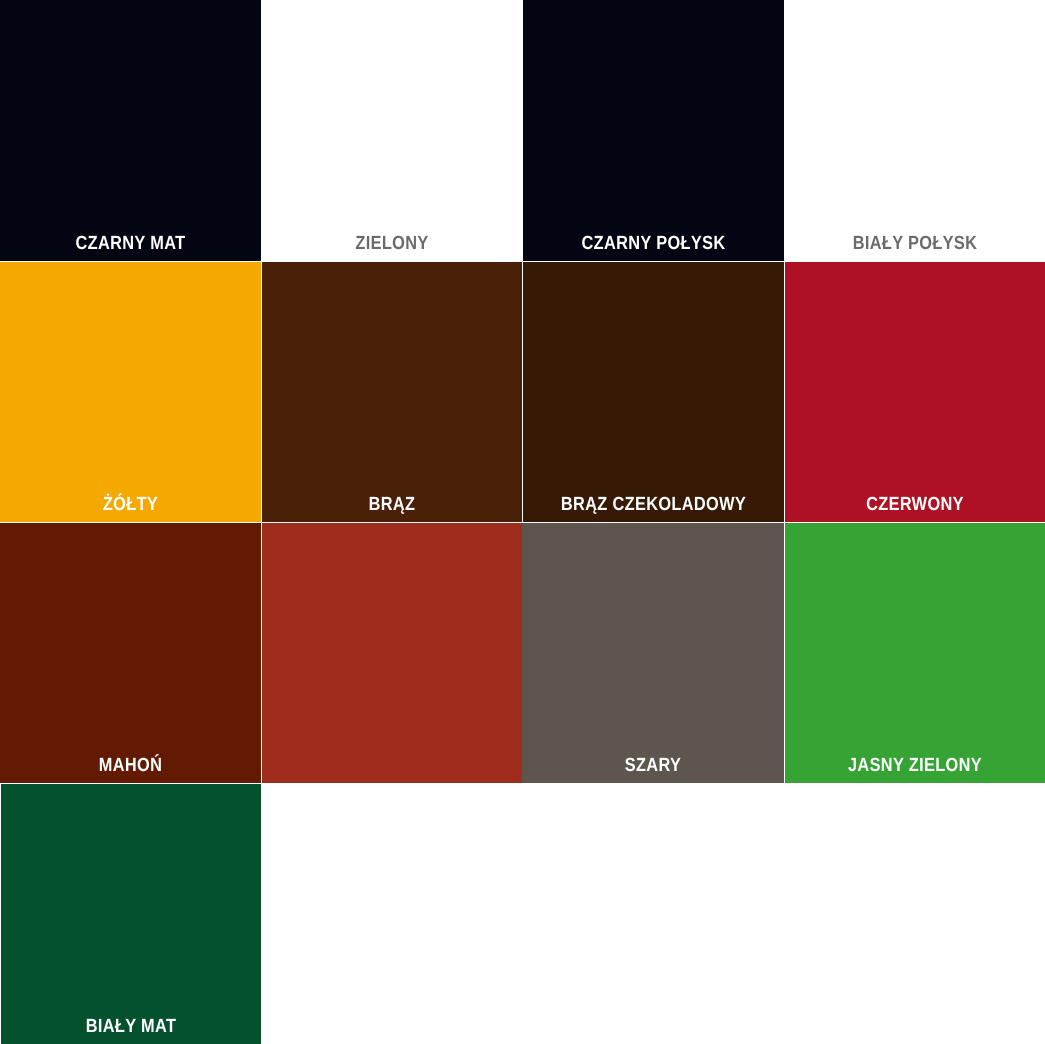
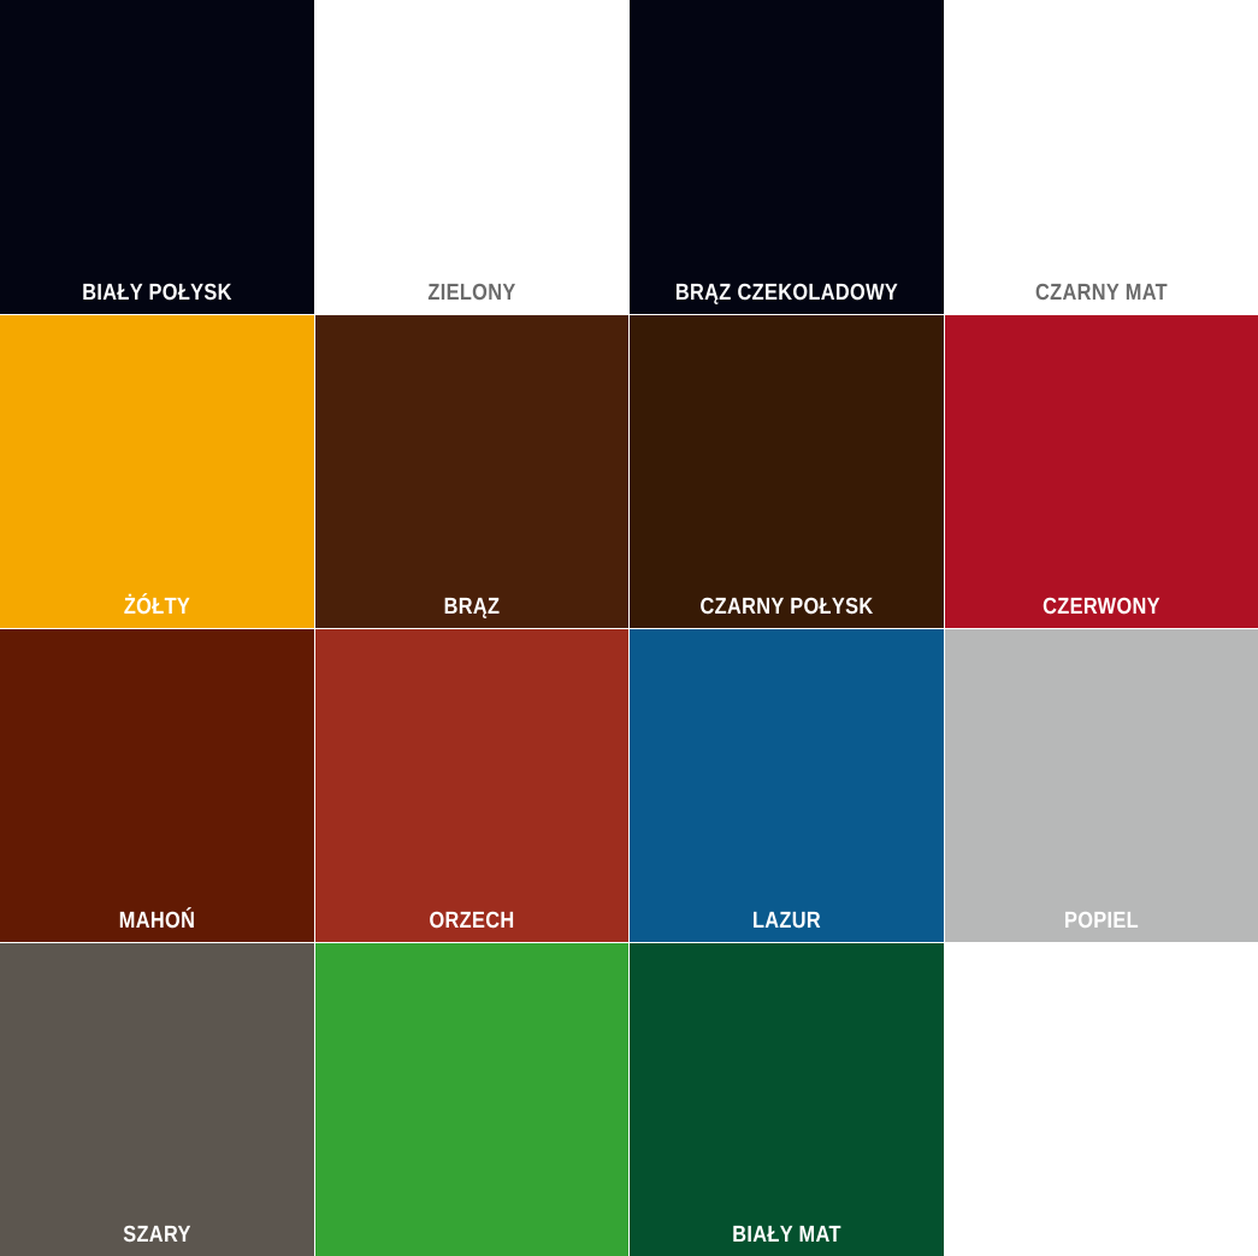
- CZARNY MAT
+ BIAŁY POŁYSK
  ZIELONY
- CZARNY POŁYSK
+ BRĄZ CZEKOLADOWY
- BIAŁY POŁYSK
+ CZARNY MAT
  ŻÓŁTY
  BRĄZ
- BRĄZ CZEKOLADOWY
+ CZARNY POŁYSK
  CZERWONY
  MAHOŃ
+ ORZECH
+ LAZUR
+ POPIEL
  SZARY
- JASNY ZIELONY
  BIAŁY MAT
